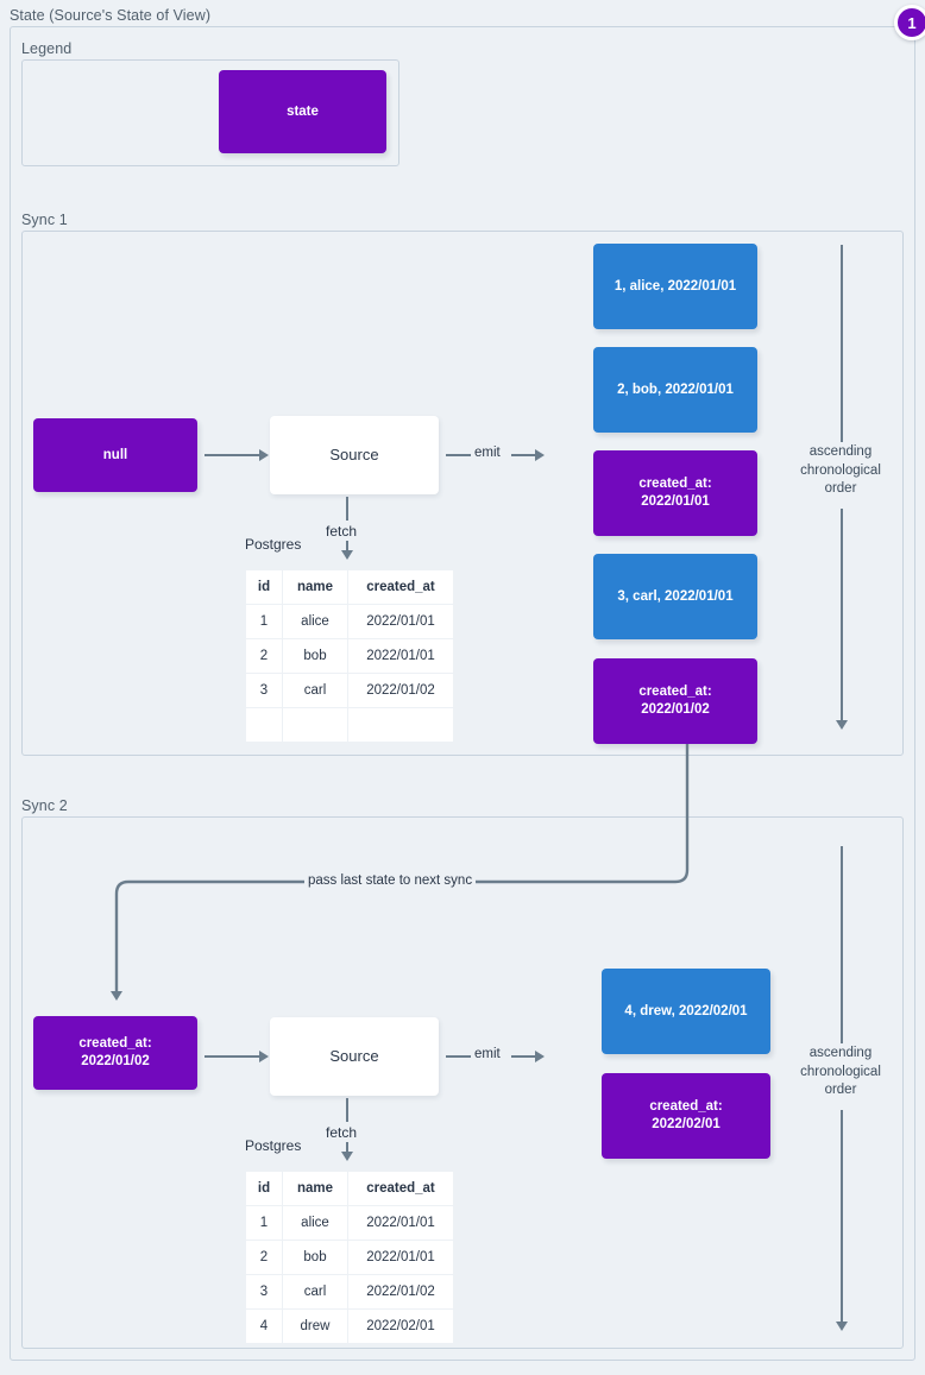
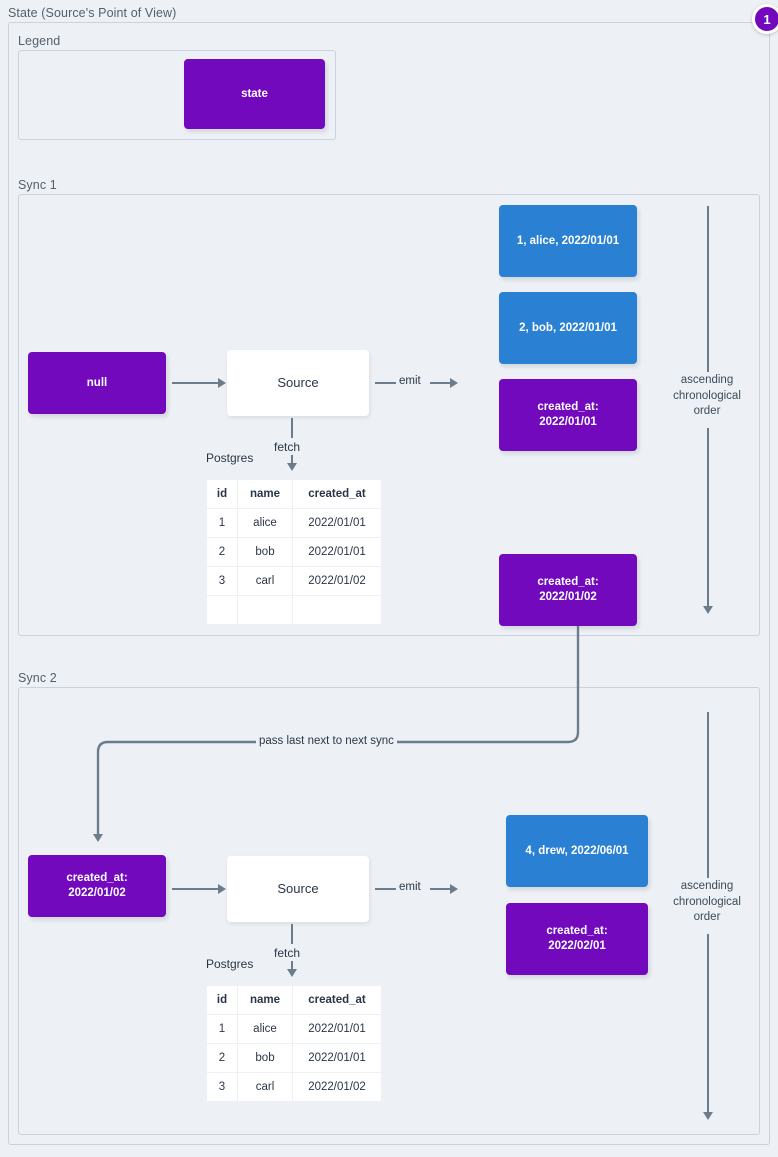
- State (Source's State of View)
+ State (Source's Point of View)
  1
  Legend
  state
  Sync 1
  null
  Source
  fetch
  Postgres
  id	name	created_at
  1	alice	2022/01/01
  2	bob	2022/01/01
  3	carl	2022/01/02
  emit
  1, alice, 2022/01/01
  2, bob, 2022/01/01
  created_at:
  2022/01/01
- 3, carl, 2022/01/01
  created_at:
  2022/01/02
  ascending
  chronological
  order
  Sync 2
- pass last state to next sync
+ pass last next to next sync
  created_at:
  2022/01/02
  Source
  fetch
  Postgres
  id	name	created_at
  1	alice	2022/01/01
  2	bob	2022/01/01
  3	carl	2022/01/02
- 4	drew	2022/02/01
  emit
- 4, drew, 2022/02/01
+ 4, drew, 2022/06/01
  created_at:
  2022/02/01
  ascending
  chronological
  order
